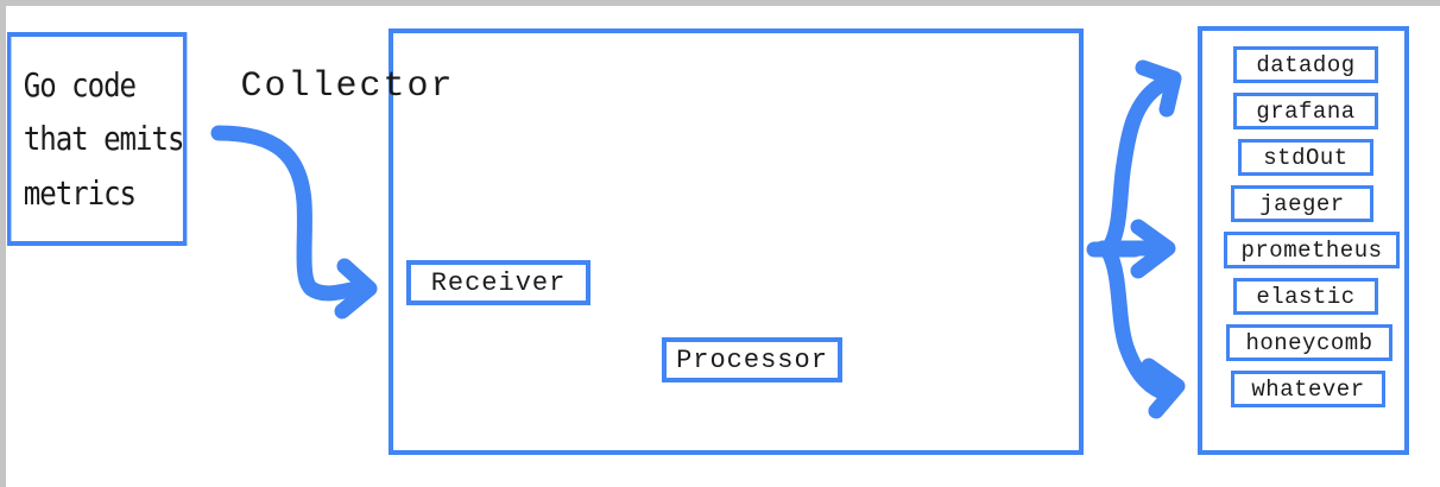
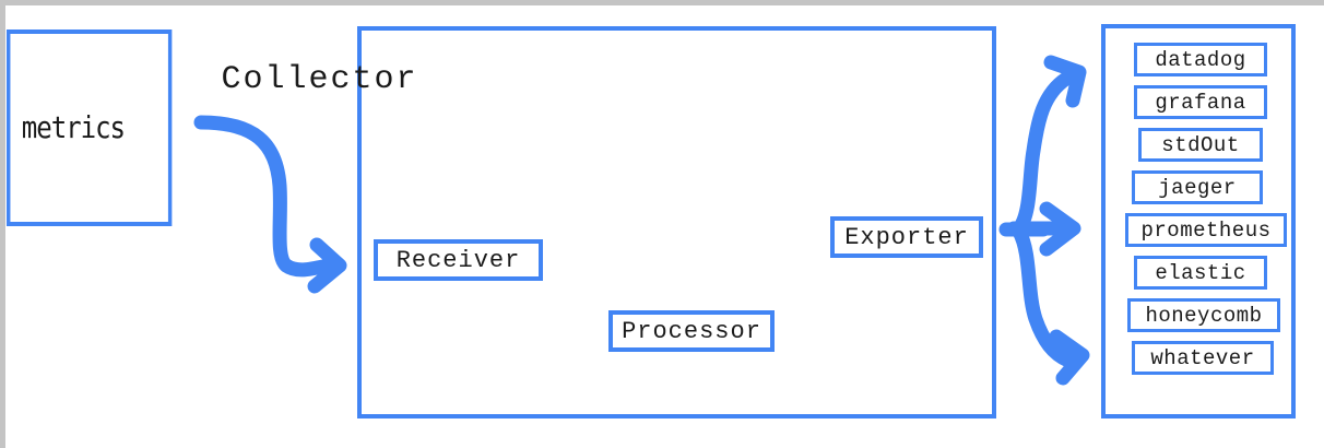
- Go code
- that emits
  metrics
  Collector
  Receiver
  Processor
+ Exporter
  datadog
  grafana
  stdOut
  jaeger
  prometheus
  elastic
  honeycomb
  whatever
